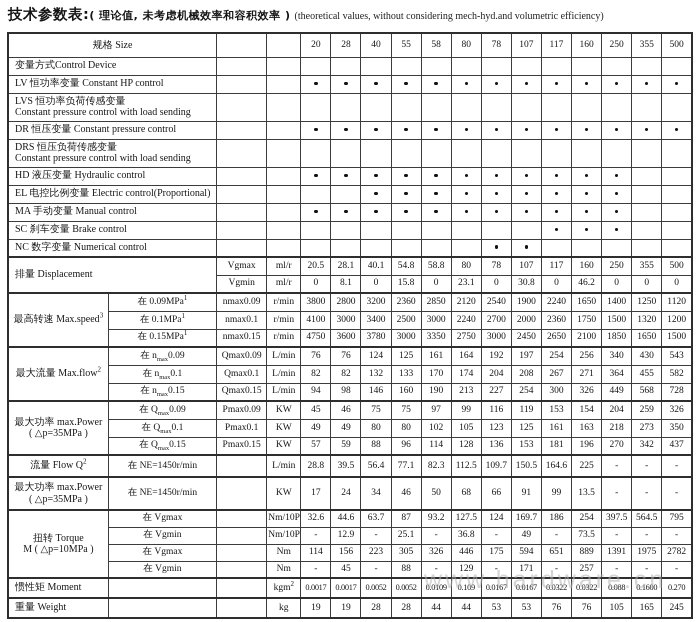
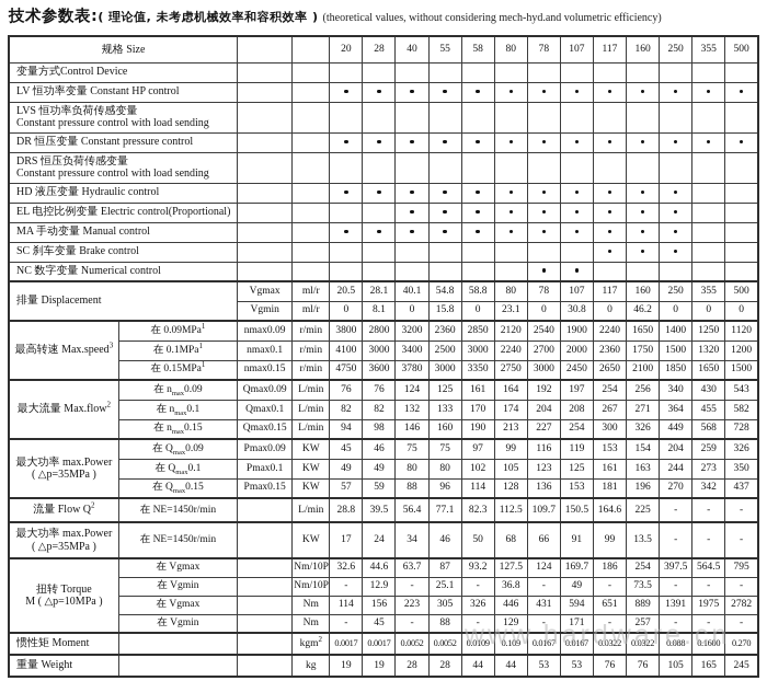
  技术参数表:( 理论值, 未考虑机械效率和容积效率 ) (theoretical values, without considering mech-hyd.and volumetric efficiency)
  规格 Size			20	28	40	55	58	80	78	107	117	160	250	355	500
  变量方式Control Device
  LV 恒功率变量 Constant HP control
  LVS 恒功率负荷传感变量Constant pressure control with load sending
  DR 恒压变量 Constant pressure control
  DRS 恒压负荷传感变量Constant pressure control with load sending
  HD 液压变量 Hydraulic control
  EL 电控比例变量 Electric control(Proportional)
  MA 手动变量 Manual control
  SC 刹车变量 Brake control
  NC 数字变量 Numerical control
  排量 Displacement	Vgmax	ml/r	20.5	28.1	40.1	54.8	58.8	80	78	107	117	160	250	355	500
  Vgmin	ml/r	0	8.1	0	15.8	0	23.1	0	30.8	0	46.2	0	0	0
  最高转速 Max.speed3	在 0.09MPa1	nmax0.09	r/min	3800	2800	3200	2360	2850	2120	2540	1900	2240	1650	1400	1250	1120
  在 0.1MPa1	nmax0.1	r/min	4100	3000	3400	2500	3000	2240	2700	2000	2360	1750	1500	1320	1200
  在 0.15MPa1	nmax0.15	r/min	4750	3600	3780	3000	3350	2750	3000	2450	2650	2100	1850	1650	1500
  最大流量 Max.flow2	在 n 0.09	Qmax0.09	L/min	76	76	124	125	161	164	192	197	254	256	340	430	543
  在 n 0.1	Qmax0.1	L/min	82	82	132	133	170	174	204	208	267	271	364	455	582
  在 n 0.15	Qmax0.15	L/min	94	98	146	160	190	213	227	254	300	326	449	568	728
  最大功率 max.Power( △p=35MPa )	在 Q 0.09	Pmax0.09	KW	45	46	75	75	97	99	116	119	153	154	204	259	326
- 在 Q 0.1	Pmax0.1	KW	49	49	80	80	102	105	123	125	161	163	218	273	350
+ 在 Q 0.1	Pmax0.1	KW	49	49	80	80	102	105	123	125	161	163	244	273	350
  在 Q 0.15	Pmax0.15	KW	57	59	88	96	114	128	136	153	181	196	270	342	437
  流量 Flow Q2	在 NE=1450r/min		L/min	28.8	39.5	56.4	77.1	82.3	112.5	109.7	150.5	164.6	225	-	-	-
  最大功率 max.Power( △p=35MPa )	在 NE=1450r/min		KW	17	24	34	46	50	68	66	91	99	13.5	-	-	-
  扭转 TorqueM ( △p=10MPa )	在 Vgmax		Nm/10P	32.6	44.6	63.7	87	93.2	127.5	124	169.7	186	254	397.5	564.5	795
  在 Vgmin		Nm/10P	-	12.9	-	25.1	-	36.8	-	49	-	73.5	-	-	-
- 在 Vgmax		Nm	114	156	223	305	326	446	175	594	651	889	1391	1975	2782
+ 在 Vgmax		Nm	114	156	223	305	326	446	431	594	651	889	1391	1975	2782
  在 Vgmin		Nm	-	45	-	88	-	129	-	171	-	257	-	-	-
  惯性矩 Moment			kgm2	0.0017	0.0017	0.0052	0.0052	0.0109	0.109	0.0167	0.0167	0.0322	0.0322	0.088	0.1600	0.270
  重量 Weight			kg	19	19	28	28	44	44	53	53	76	76	105	165	245
  www.hardware.cn
